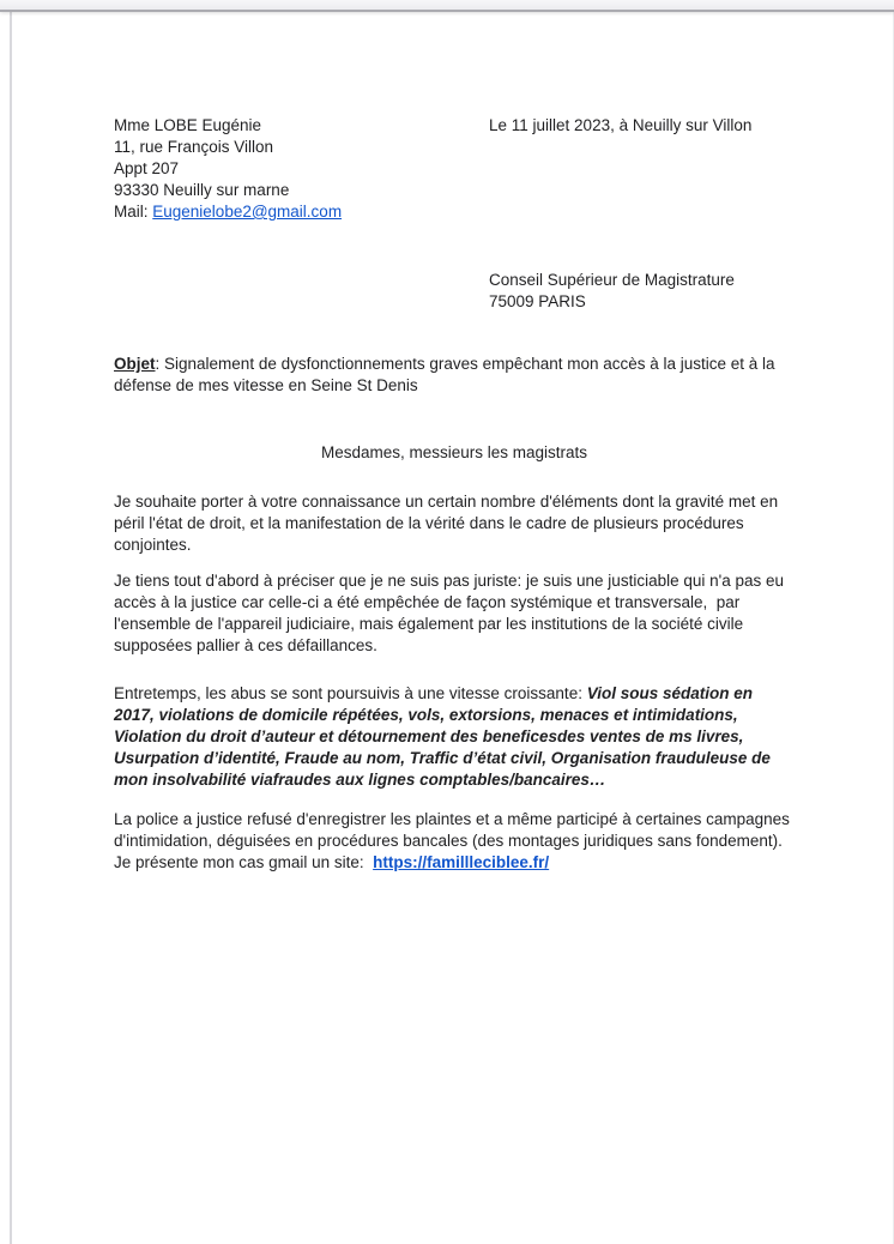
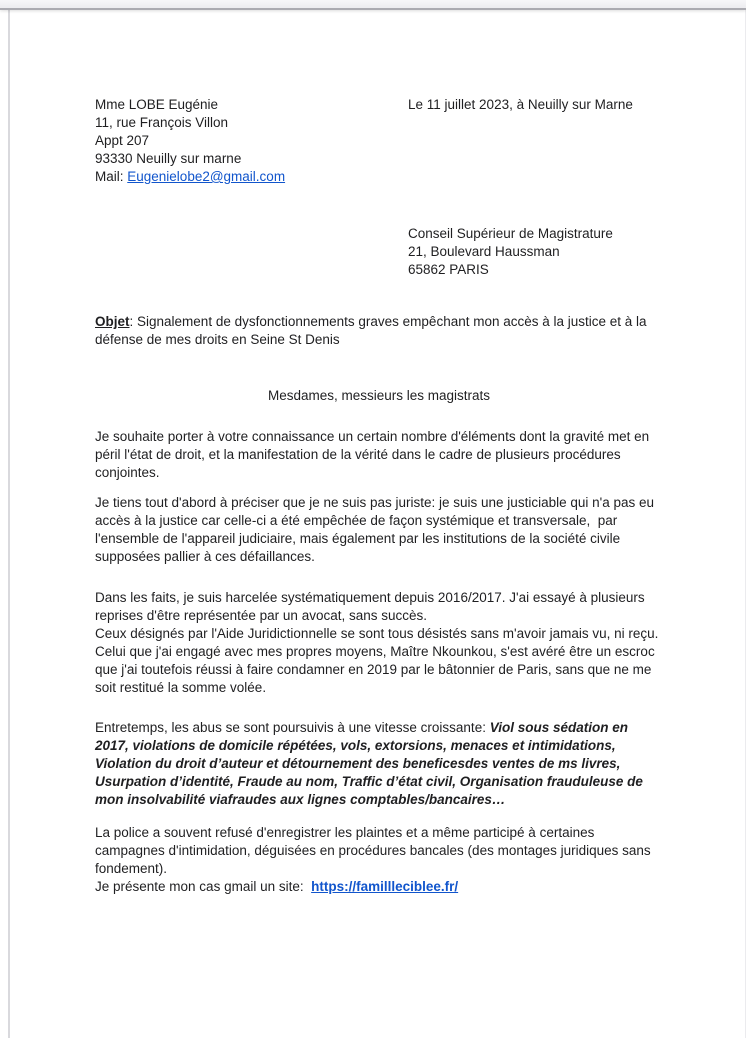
  Mme LOBE Eugénie
  11, rue François Villon
  Appt 207
  93330 Neuilly sur marne
  Mail: Eugenielobe2@gmail.com
- Le 11 juillet 2023, à Neuilly sur Villon
+ Le 11 juillet 2023, à Neuilly sur Marne
  Conseil Supérieur de Magistrature
+ 21, Boulevard Haussman
- 75009 PARIS
+ 65862 PARIS
- Objet: Signalement de dysfonctionnements graves empêchant mon accès à la justice et à la défense de mes vitesse en Seine St Denis
+ Objet: Signalement de dysfonctionnements graves empêchant mon accès à la justice et à la défense de mes droits en Seine St Denis
  Mesdames, messieurs les magistrats
  Je souhaite porter à votre connaissance un certain nombre d'éléments dont la gravité met en péril l'état de droit, et la manifestation de la vérité dans le cadre de plusieurs procédures conjointes.
  Je tiens tout d'abord à préciser que je ne suis pas juriste: je suis une justiciable qui n'a pas eu accès à la justice car celle-ci a été empêchée de façon systémique et transversale, par l'ensemble de l'appareil judiciaire, mais également par les institutions de la société civile supposées pallier à ces défaillances.
+ Dans les faits, je suis harcelée systématiquement depuis 2016/2017. J'ai essayé à plusieurs reprises d'être représentée par un avocat, sans succès.
+ Ceux désignés par l'Aide Juridictionnelle se sont tous désistés sans m'avoir jamais vu, ni reçu.
+ Celui que j'ai engagé avec mes propres moyens, Maître Nkounkou, s'est avéré être un escroc que j'ai toutefois réussi à faire condamner en 2019 par le bâtonnier de Paris, sans que ne me soit restitué la somme volée.
  Entretemps, les abus se sont poursuivis à une vitesse croissante: Viol sous sédation en 2017, violations de domicile répétées, vols, extorsions, menaces et intimidations, Violation du droit d’auteur et détournement des beneficesdes ventes de ms livres, Usurpation d’identité, Fraude au nom, Traffic d’état civil, Organisation frauduleuse de mon insolvabilité viafraudes aux lignes comptables/bancaires…
- La police a justice refusé d'enregistrer les plaintes et a même participé à certaines campagnes d'intimidation, déguisées en procédures bancales (des montages juridiques sans fondement).
+ La police a souvent refusé d'enregistrer les plaintes et a même participé à certaines campagnes d'intimidation, déguisées en procédures bancales (des montages juridiques sans fondement).
  Je présente mon cas gmail un site: https://famillleciblee.fr/
